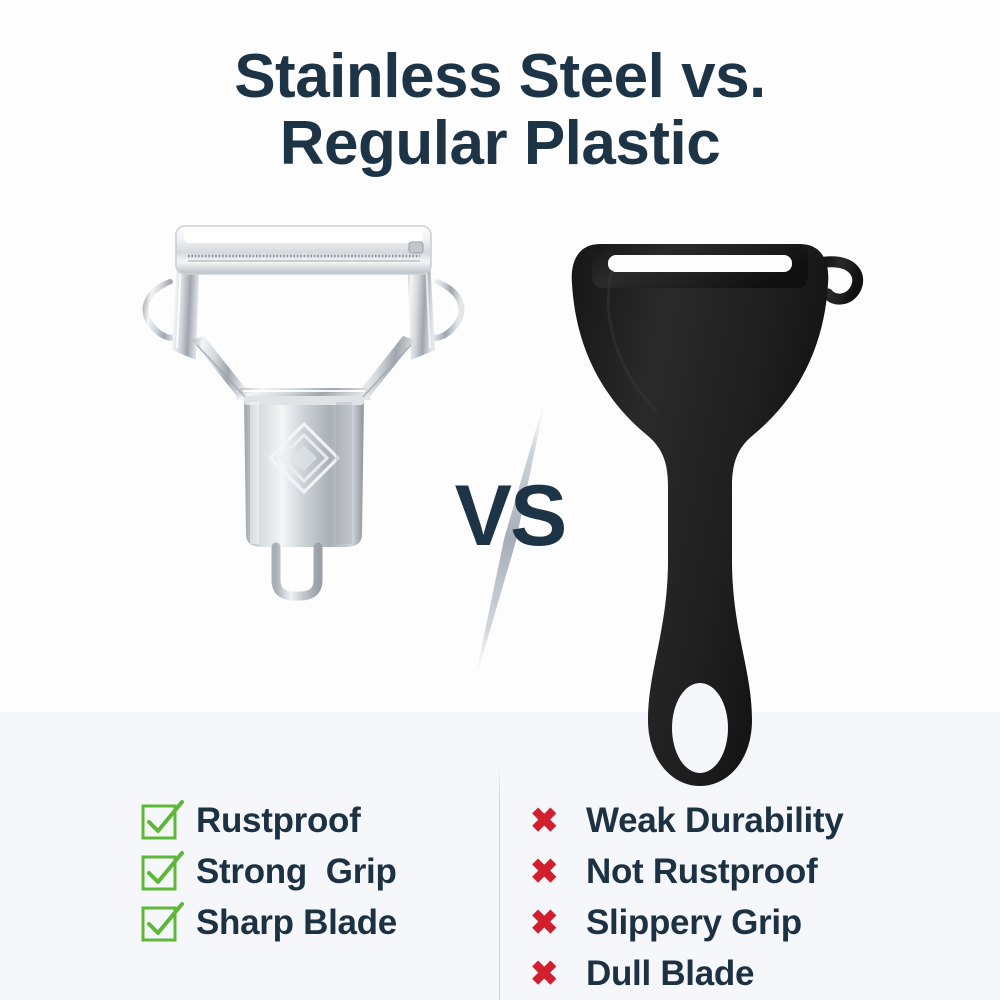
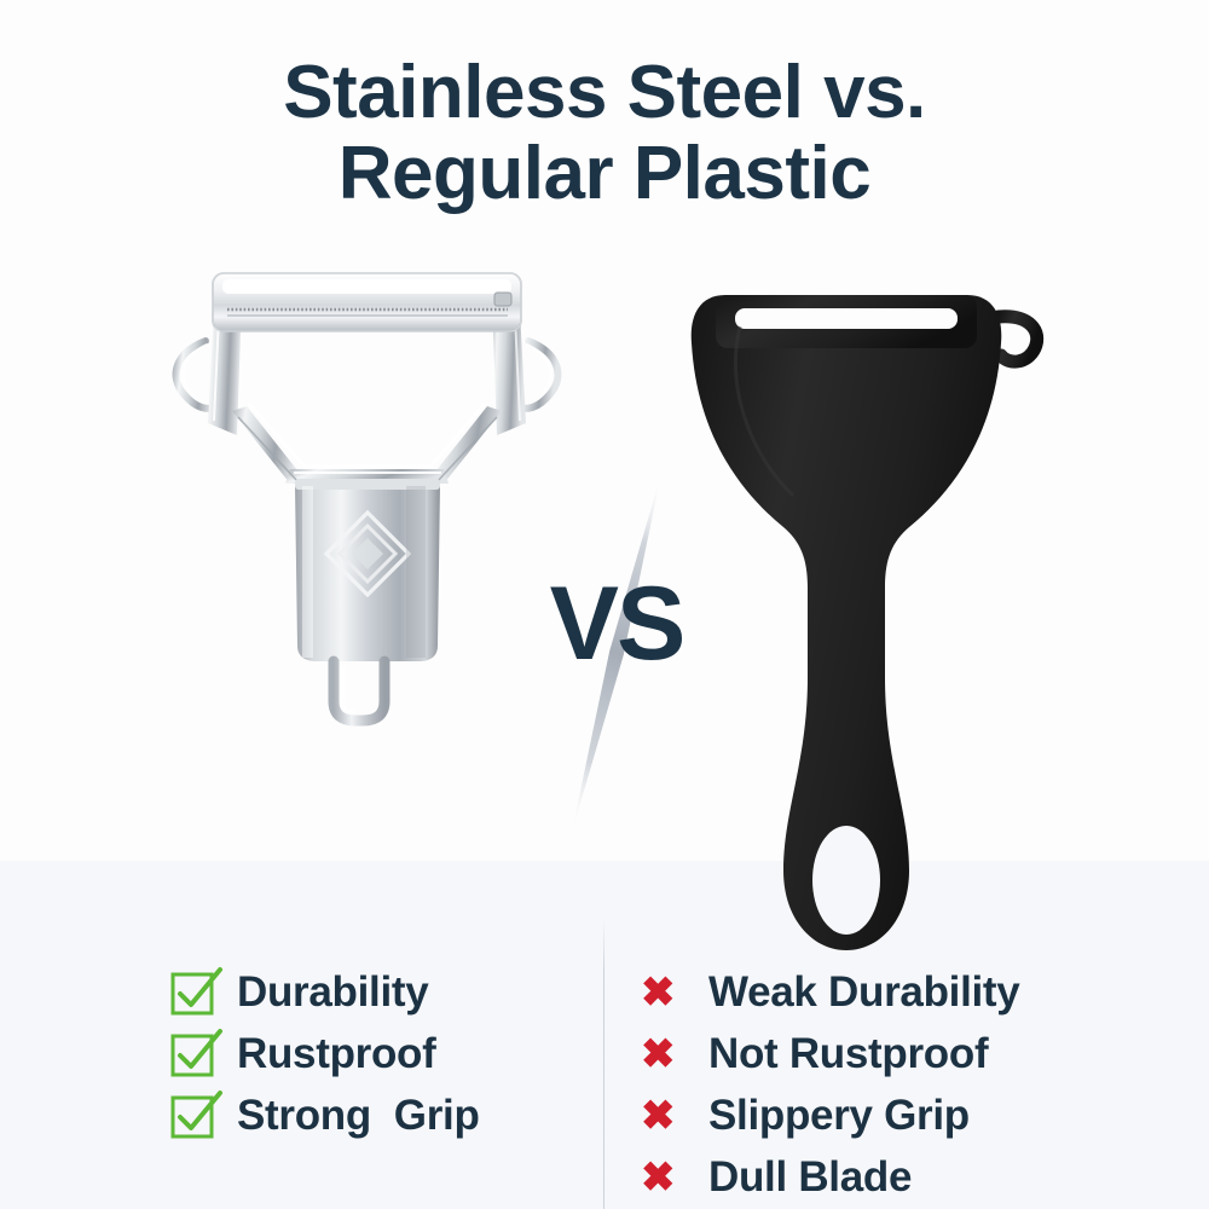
  Stainless Steel vs.
  Regular Plastic
  VS
+ Durability
  Rustproof
  Strong Grip
- Sharp Blade
  ✖
  Weak Durability
  ✖
  Not Rustproof
  ✖
  Slippery Grip
  ✖
  Dull Blade
